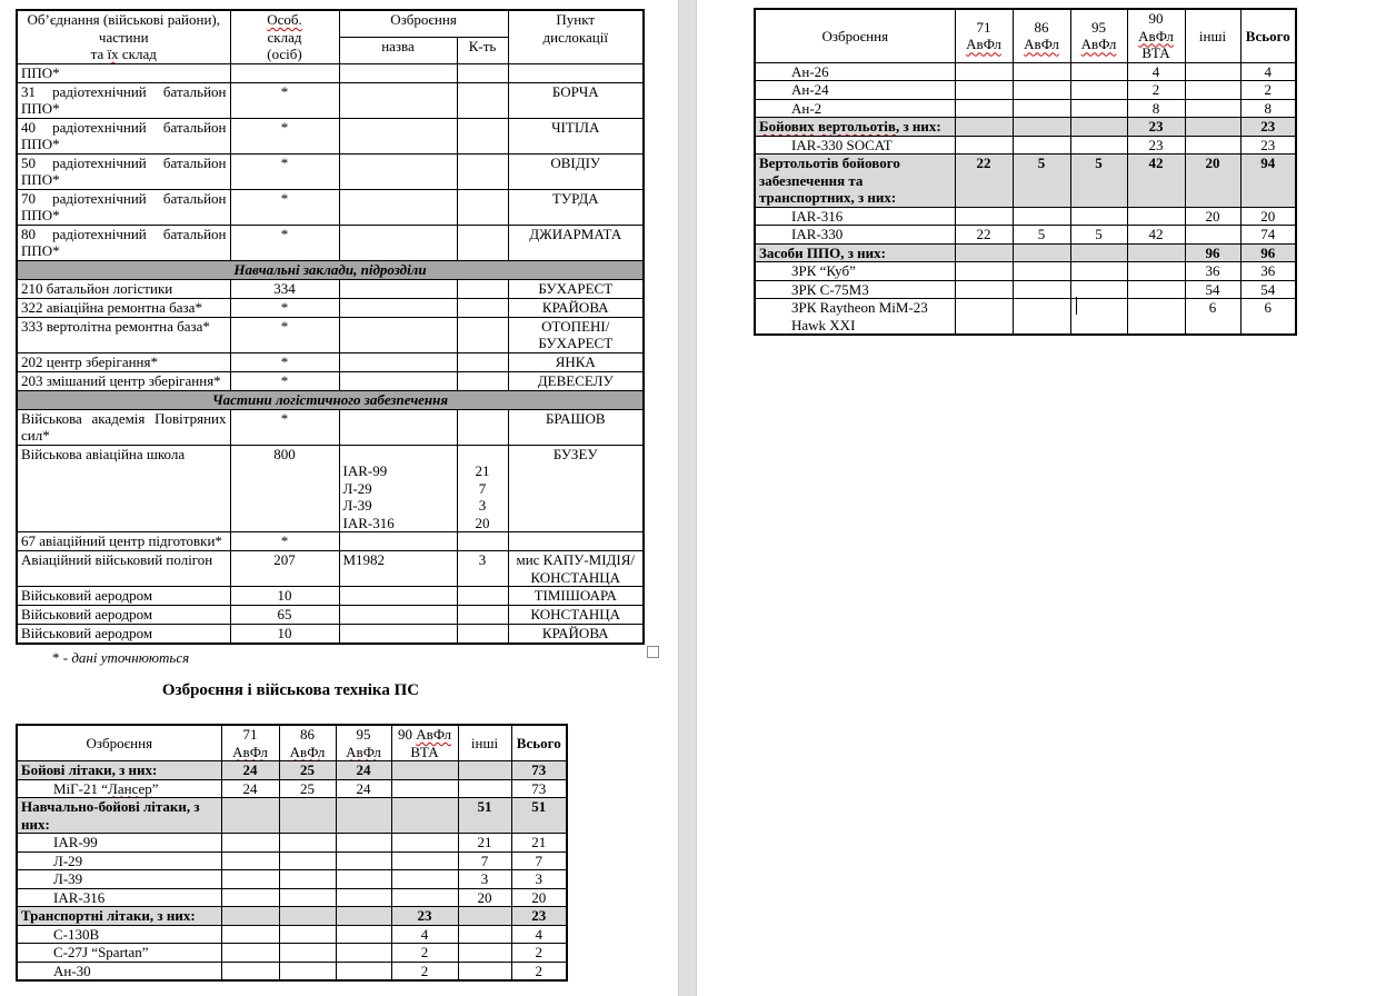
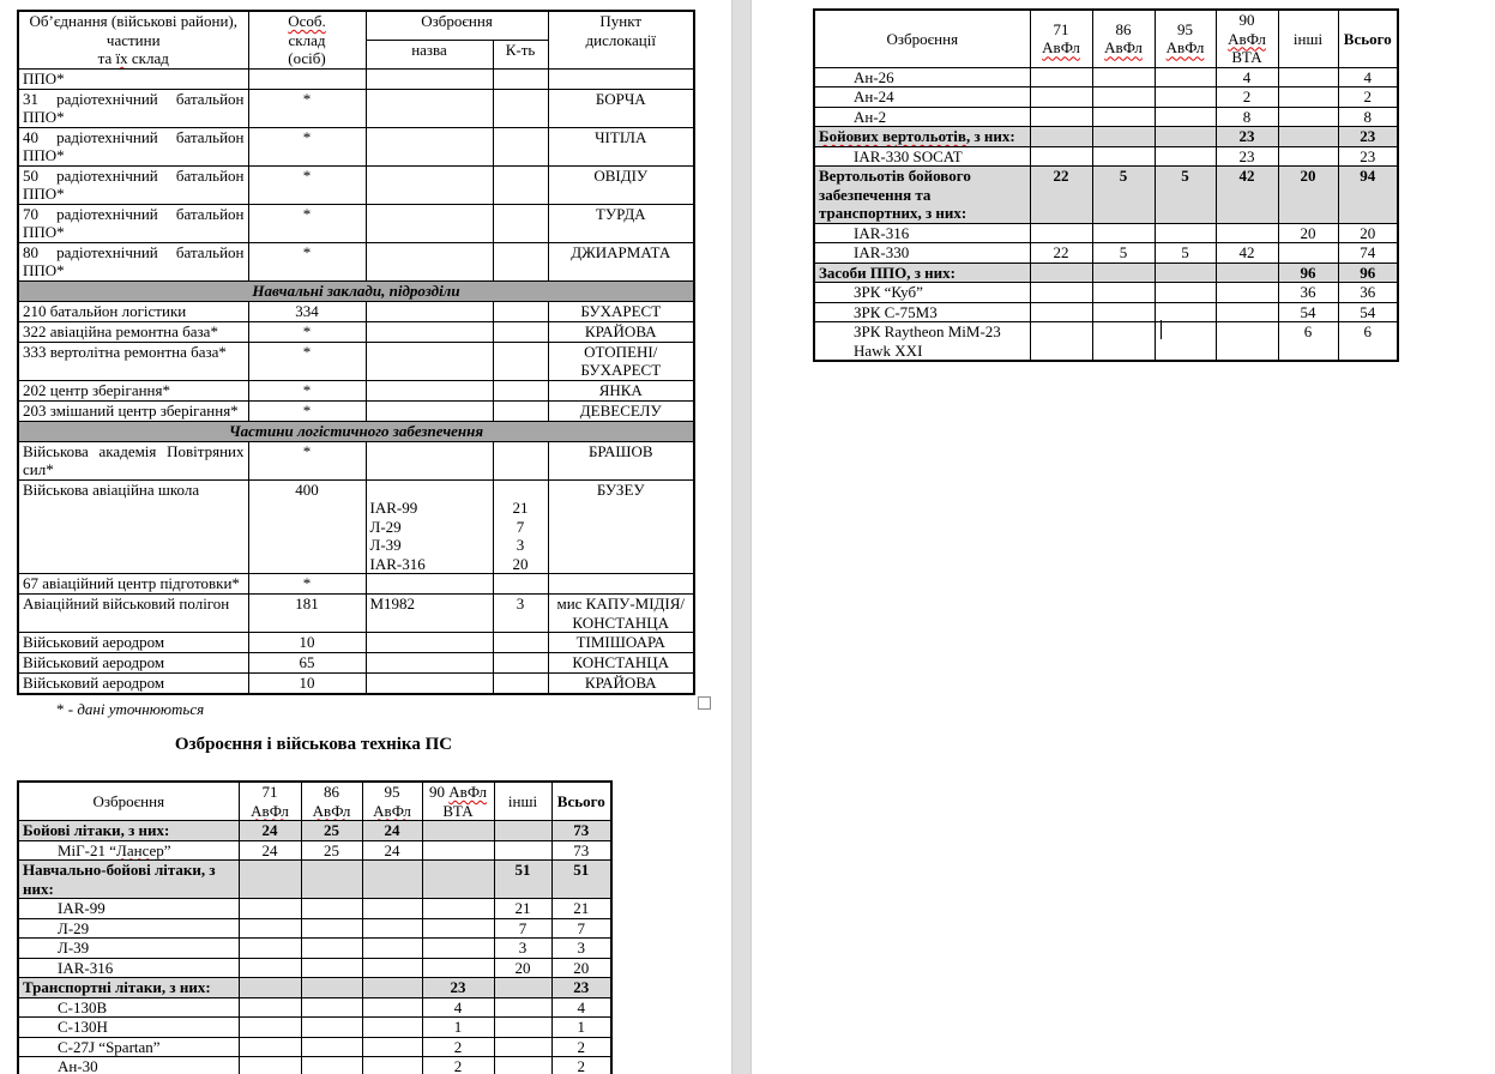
  Об’єднання (військові райони), частини та їх склад	Особ. склад (осіб)	Озброєння	Пункт дислокації
  назва	К-ть
  ППО*
  31 радіотехнічний батальйон ППО*	*			БОРЧА
  40 радіотехнічний батальйон ППО*	*			ЧІТІЛА
  50 радіотехнічний батальйон ППО*	*			ОВІДІУ
  70 радіотехнічний батальйон ППО*	*			ТУРДА
  80 радіотехнічний батальйон ППО*	*			ДЖИАРМАТА
  Навчальні заклади, підрозділи
  210 батальйон логістики	334			БУХАРЕСТ
  322 авіаційна ремонтна база*	*			КРАЙОВА
  333 вертолітна ремонтна база*	*			ОТОПЕНІ/БУХАРЕСТ
  202 центр зберігання*	*			ЯНКА
  203 змішаний центр зберігання*	*			ДЕВЕСЕЛУ
  Частини логістичного забезпечення
  Військова академія Повітряних сил*	*			БРАШОВ
- Військова авіаційна школа	800	IAR-99Л-29Л-39IAR-316	217320	БУЗЕУ
+ Військова авіаційна школа	400	IAR-99Л-29Л-39IAR-316	217320	БУЗЕУ
  67 авіаційний центр підготовки*	*
- Авіаційний військовий полігон	207	М1982	3	мис КАПУ-МІДІЯ/КОНСТАНЦА
+ Авіаційний військовий полігон	181	М1982	3	мис КАПУ-МІДІЯ/КОНСТАНЦА
  Військовий аеродром	10			ТІМІШОАРА
  Військовий аеродром	65			КОНСТАНЦА
  Військовий аеродром	10			КРАЙОВА
  * - дані уточнюються
  Озброєння і військова техніка ПС
  Озброєння	71 АвФл	86 АвФл	95 АвФл	90 АвФлВТА	інші	Всього
  Бойові літаки, з них:	24	25	24			73
  МіГ-21 “Лансер”	24	25	24			73
  Навчально-бойові літаки, з них:					51	51
  IAR-99					21	21
  Л-29					7	7
  Л-39					3	3
  IAR-316					20	20
  Транспортні літаки, з них:				23		23
  С-130B				4		4
+ С-130H				1		1
  С-27J “Spartan”				2		2
  Ан-30				2		2
  Озброєння	71 АвФл	86 АвФл	95 АвФл	90 АвФлВТА	інші	Всього
  Ан-26				4		4
  Ан-24				2		2
  Ан-2				8		8
  Бойових вертольотів, з них:				23		23
  IAR-330 SOCAT				23		23
  Вертольотів бойового забезпечення та транспортних, з них:	22	5	5	42	20	94
  IAR-316					20	20
  IAR-330	22	5	5	42		74
  Засоби ППО, з них:					96	96
  ЗРК “Куб”					36	36
  ЗРК С-75М3					54	54
  ЗРК Raytheon MiM-23Hawk XXI					6	6
